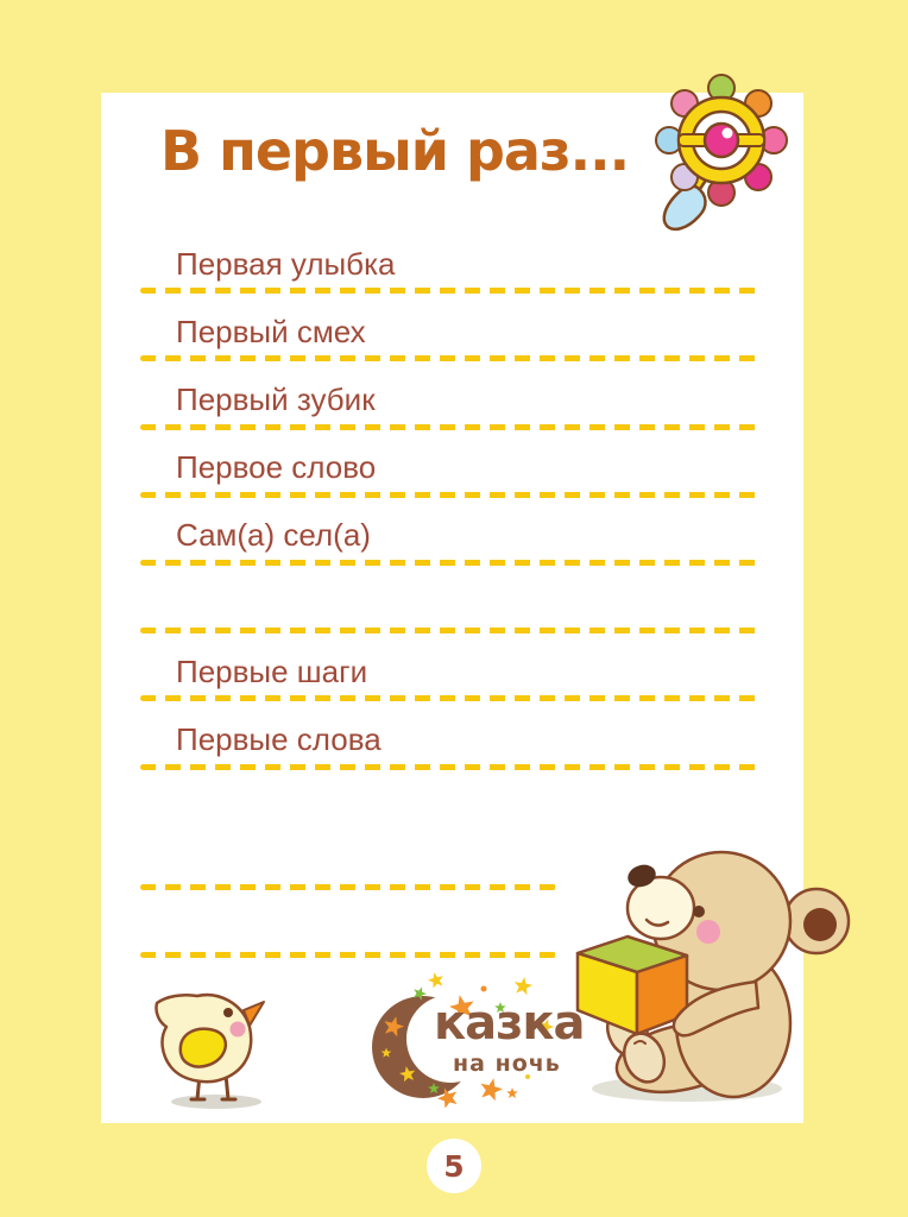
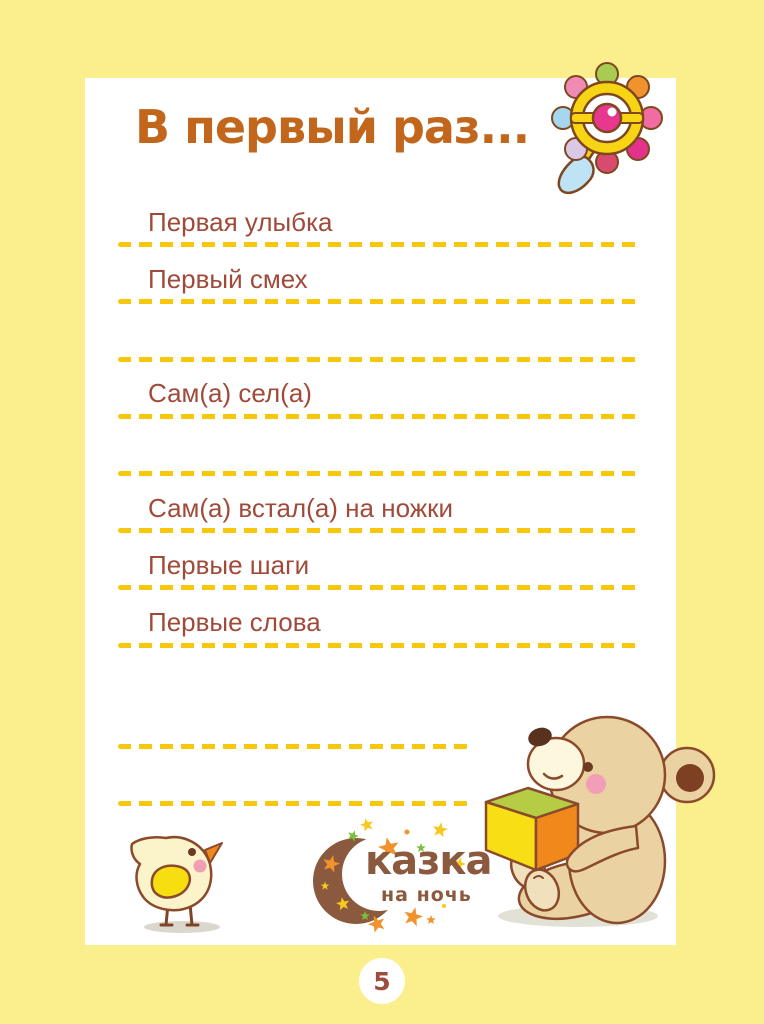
  В первый раз...
  Первая улыбка
  Первый смех
- Первый зубик
- Первое слово
  Сам(а) сел(а)
+ Сам(а) встал(а) на ножки
  Первые шаги
  Первые слова
  казка
  на ночь
  5
